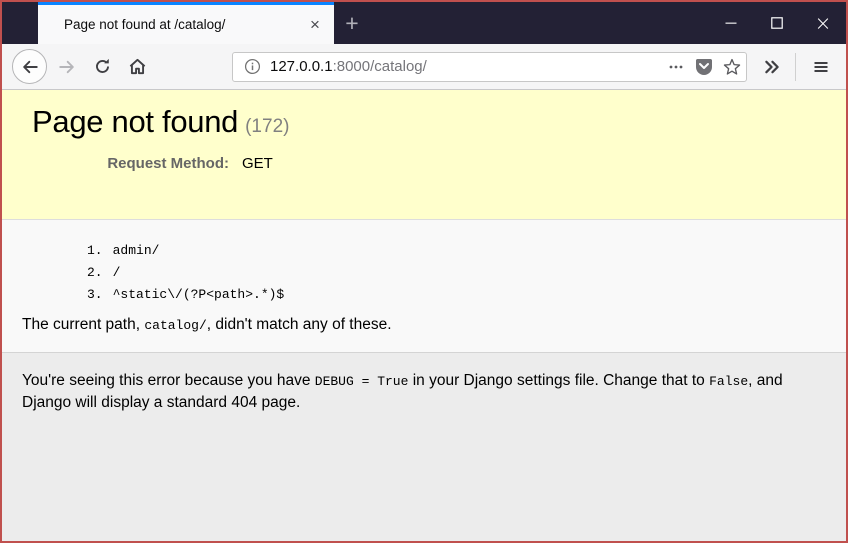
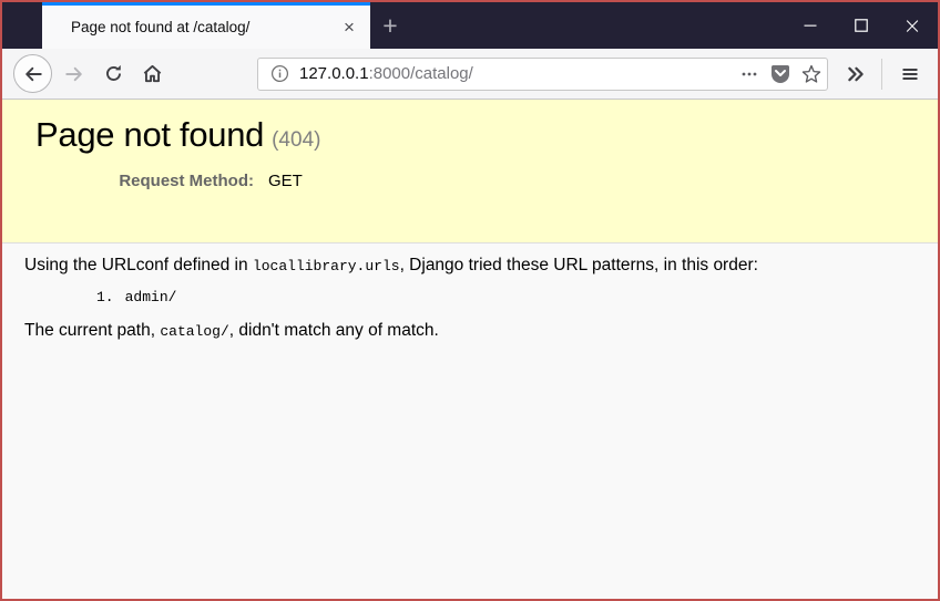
  Page not found at /catalog/
  ×
  +
  ×
  127.0.0.1:8000/catalog/
- Page not found (172)
+ Page not found (404)
  Request Method:	GET
+ Using the URLconf defined in locallibrary.urls, Django tried these URL patterns, in this order:
  1. admin/
- 2. /
- 3. ^static\/(?P<path>.*)$
- The current path, catalog/, didn't match any of these.
+ The current path, catalog/, didn't match any of match.
- You're seeing this error because you have DEBUG = True in your Django settings file. Change that to False, and Django will display a standard 404 page.
